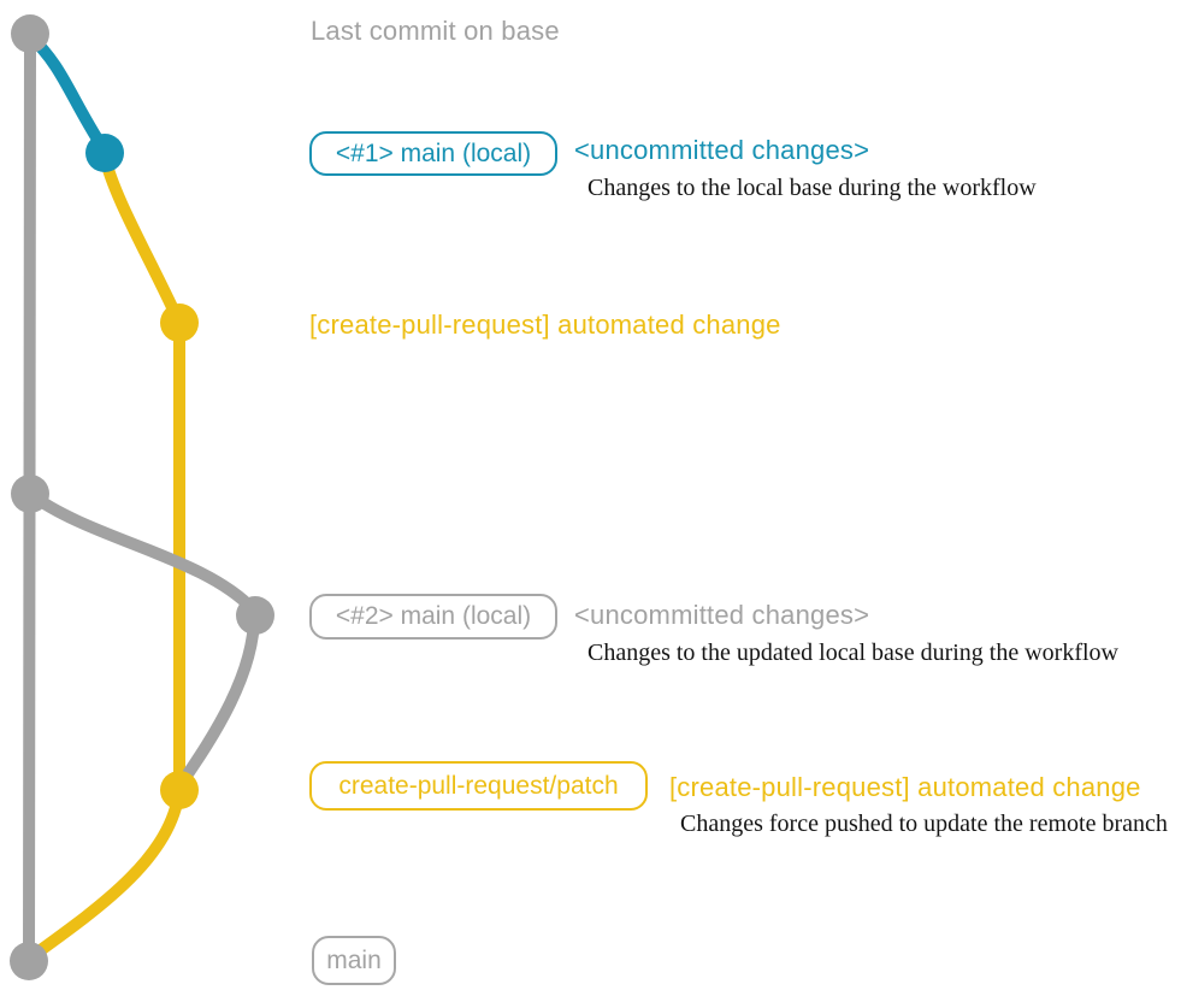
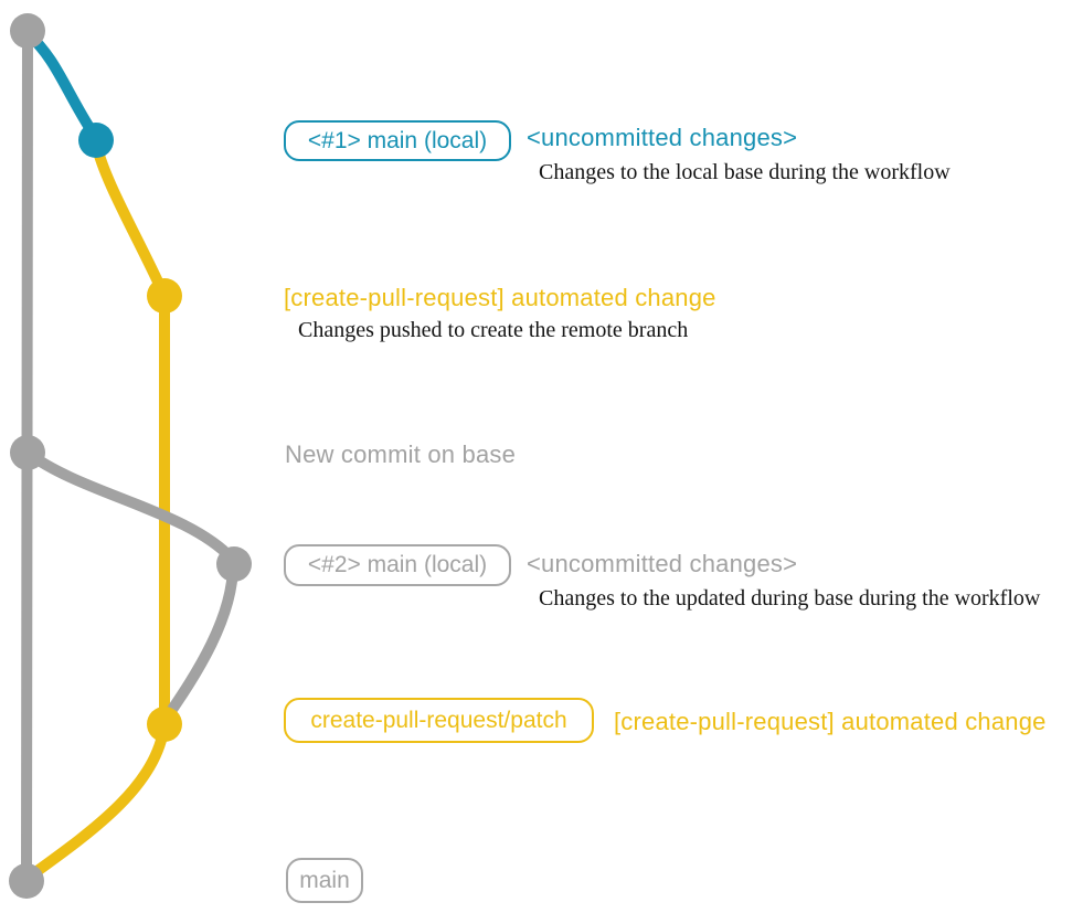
- Last commit on base
  <#1> main (local)
  <uncommitted changes>
  Changes to the local base during the workflow
  [create-pull-request] automated change
+ Changes pushed to create the remote branch
+ New commit on base
  <#2> main (local)
  <uncommitted changes>
- Changes to the updated local base during the workflow
+ Changes to the updated during base during the workflow
  create-pull-request/patch
  [create-pull-request] automated change
- Changes force pushed to update the remote branch
  main
